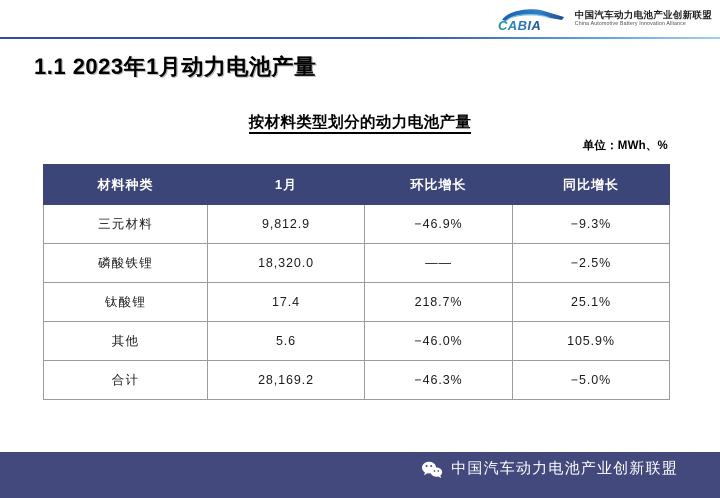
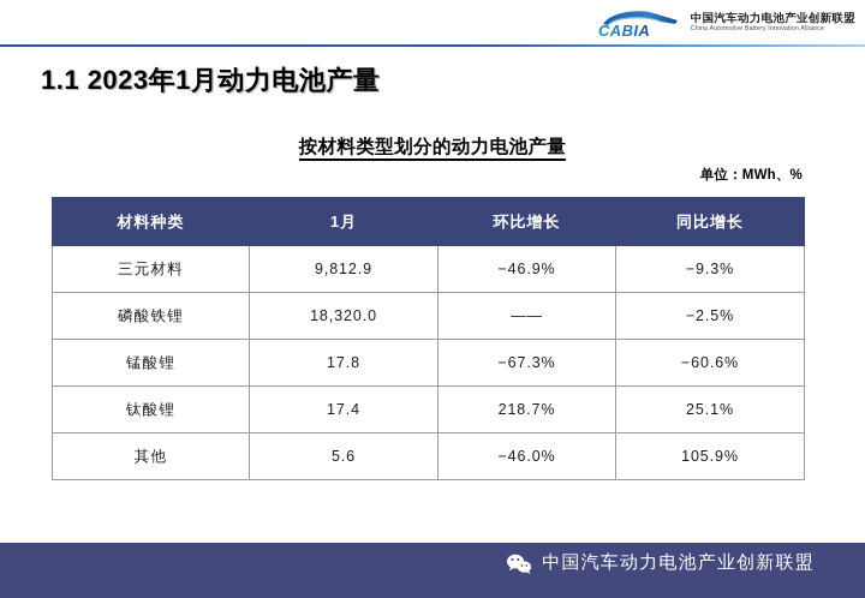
  CABIA
  中国汽车动力电池产业创新联盟
  1.1 2023年1月动力电池产量
  按材料类型划分的动力电池产量
  单位：MWh、%
  材料种类	1月	环比增长	同比增长
  三元材料	9,812.9	−46.9%	−9.3%
  磷酸铁锂	18,320.0	——	−2.5%
+ 锰酸锂	17.8	−67.3%	−60.6%
  钛酸锂	17.4	218.7%	25.1%
  其他	5.6	−46.0%	105.9%
- 合计	28,169.2	−46.3%	−5.0%
  中国汽车动力电池产业创新联盟
